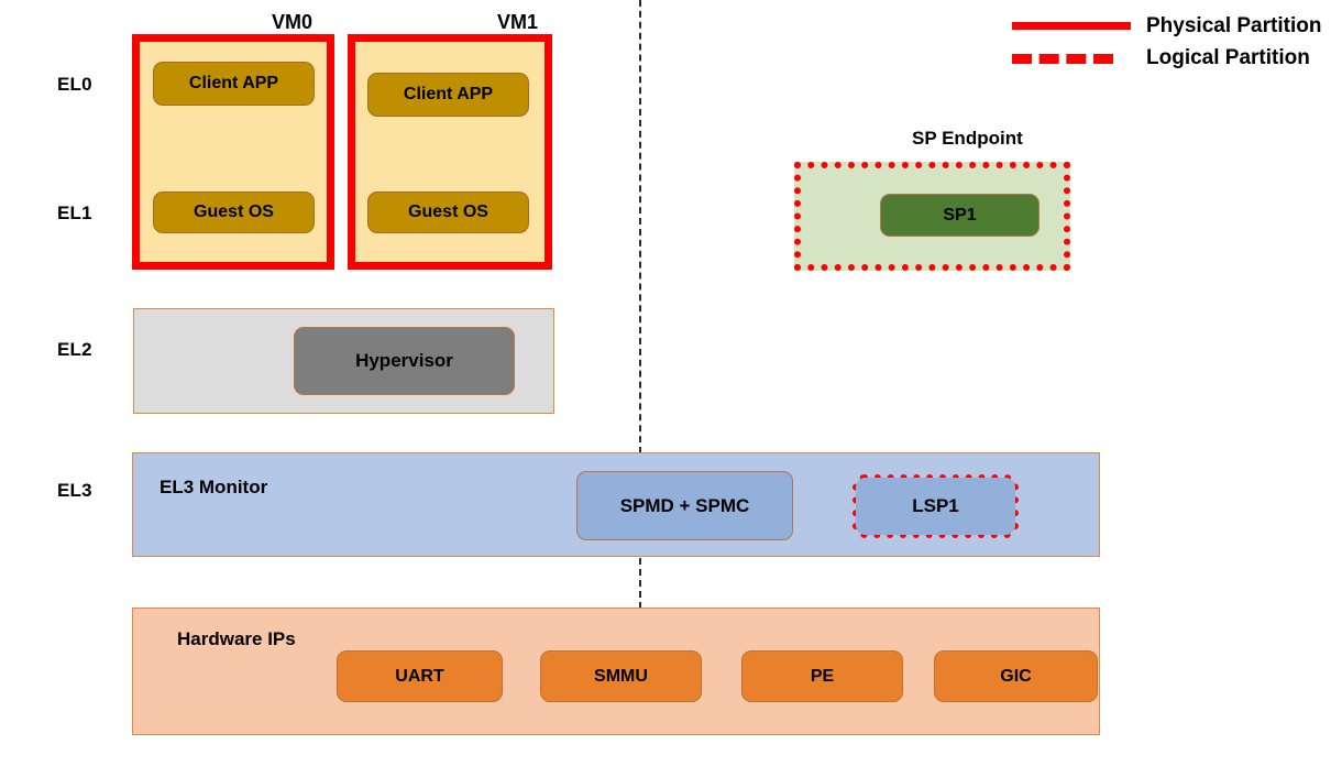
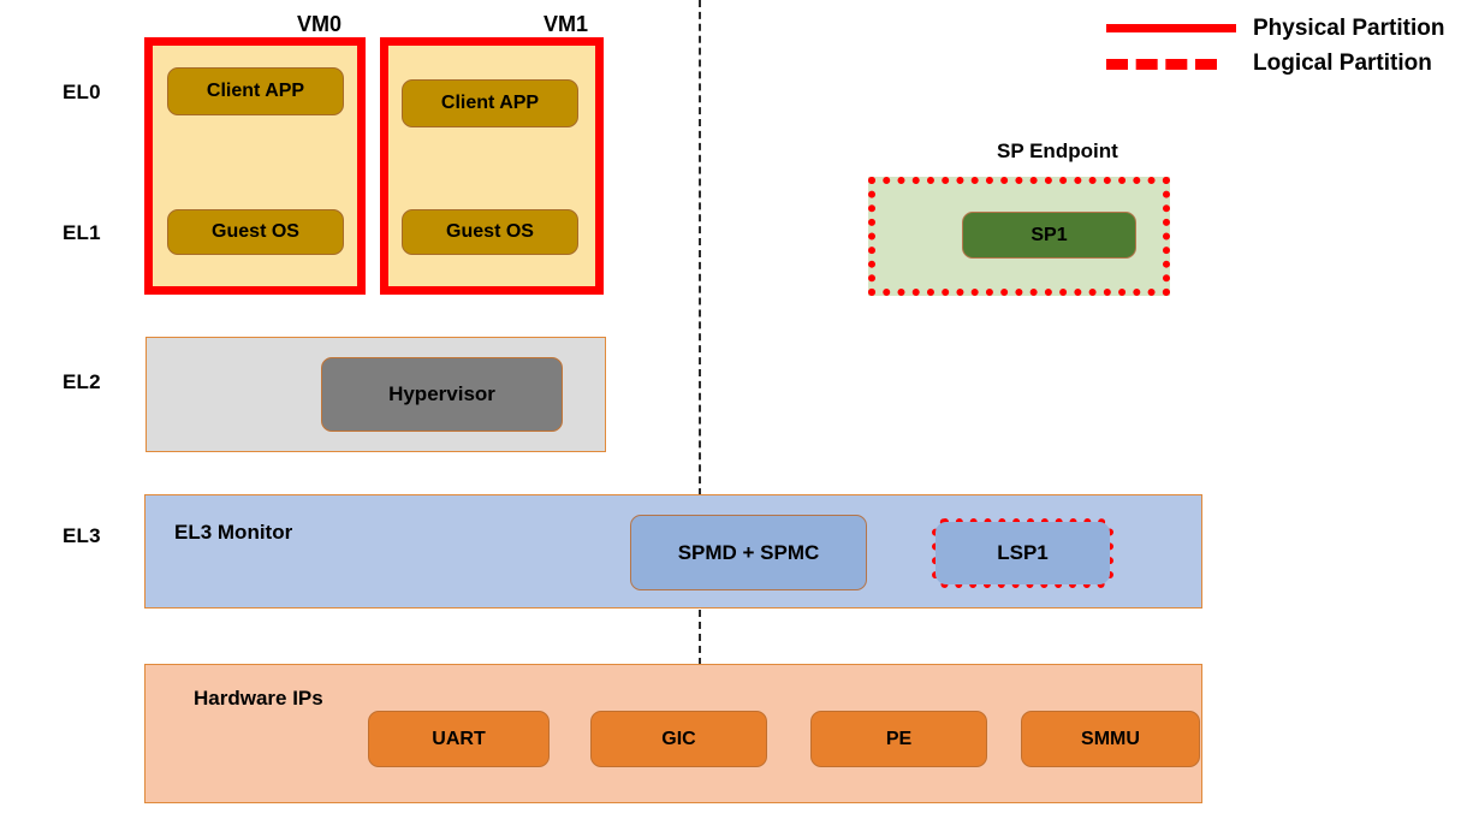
  Physical Partition
  Logical Partition
  EL0
  EL1
  EL2
  EL3
  VM0
  Client APP
  Guest OS
  VM1
  Client APP
  Guest OS
  SP Endpoint
  SP1
  Hypervisor
  EL3 Monitor
  SPMD + SPMC
  LSP1
  Hardware IPs
  UART
- SMMU
+ GIC
  PE
- GIC
+ SMMU
